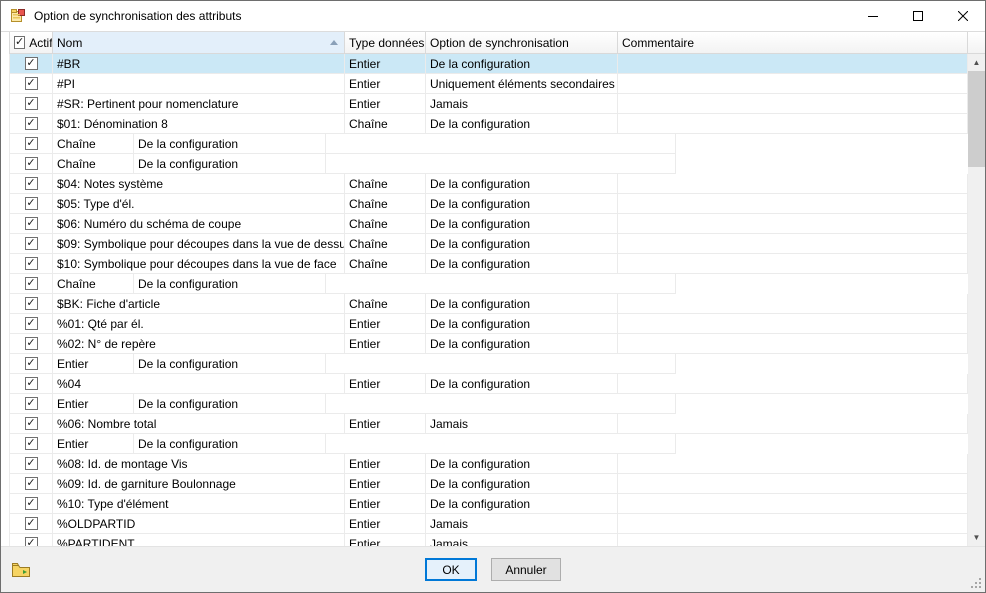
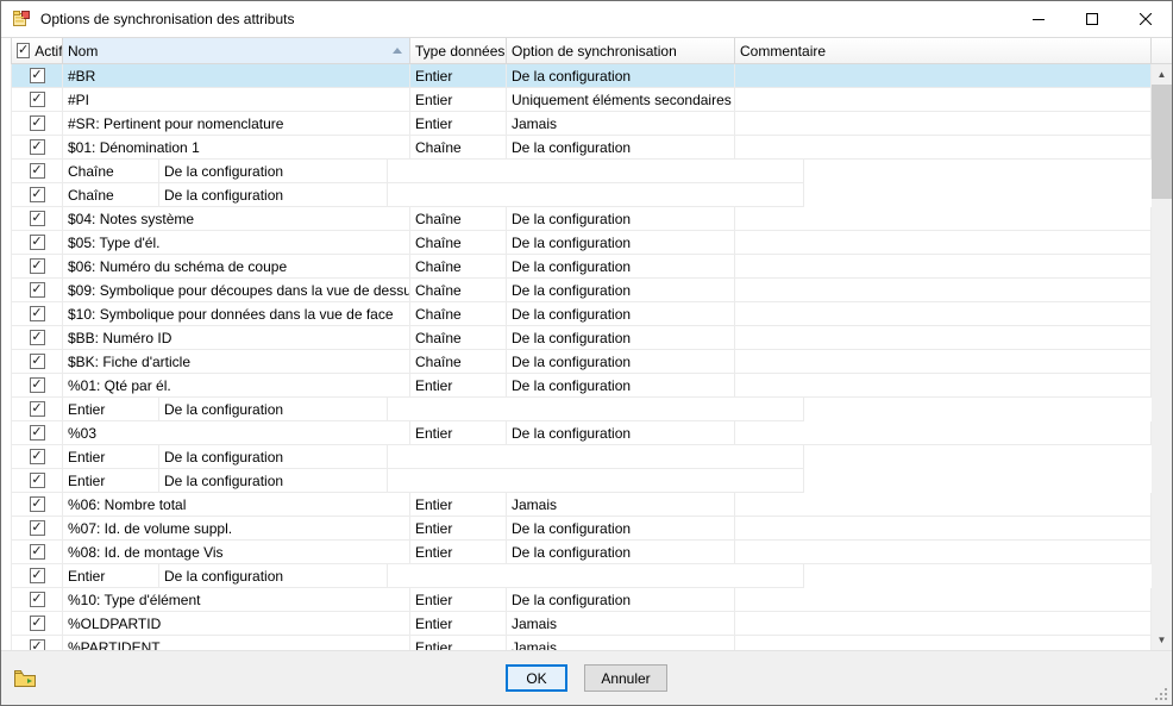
- Option de synchronisation des attributs
+ Options de synchronisation des attributs
  Actif
  Nom
  Type données
  Option de synchronisation
  Commentaire
  #BR
  Entier
  De la configuration
  #PI
  Entier
  Uniquement éléments secondaires
  #SR: Pertinent pour nomenclature
  Entier
  Jamais
- $01: Dénomination 8
+ $01: Dénomination 1
  Chaîne
  De la configuration
  Chaîne
  De la configuration
  Chaîne
  De la configuration
  $04: Notes système
  Chaîne
  De la configuration
  $05: Type d'él.
  Chaîne
  De la configuration
  $06: Numéro du schéma de coupe
  Chaîne
  De la configuration
  $09: Symbolique pour découpes dans la vue de dessu
  Chaîne
  De la configuration
- $10: Symbolique pour découpes dans la vue de face
+ $10: Symbolique pour données dans la vue de face
  Chaîne
  De la configuration
+ $BB: Numéro ID
  Chaîne
  De la configuration
  $BK: Fiche d'article
  Chaîne
  De la configuration
  %01: Qté par él.
  Entier
  De la configuration
- %02: N° de repère
  Entier
  De la configuration
+ %03
  Entier
  De la configuration
- %04
  Entier
  De la configuration
  Entier
  De la configuration
  %06: Nombre total
  Entier
  Jamais
+ %07: Id. de volume suppl.
  Entier
  De la configuration
  %08: Id. de montage Vis
  Entier
  De la configuration
- %09: Id. de garniture Boulonnage
  Entier
  De la configuration
  %10: Type d'élément
  Entier
  De la configuration
  %OLDPARTID
  Entier
  Jamais
  %PARTIDENT
  Entier
  Jamais
  ▲
  ▼
  OK
  Annuler
